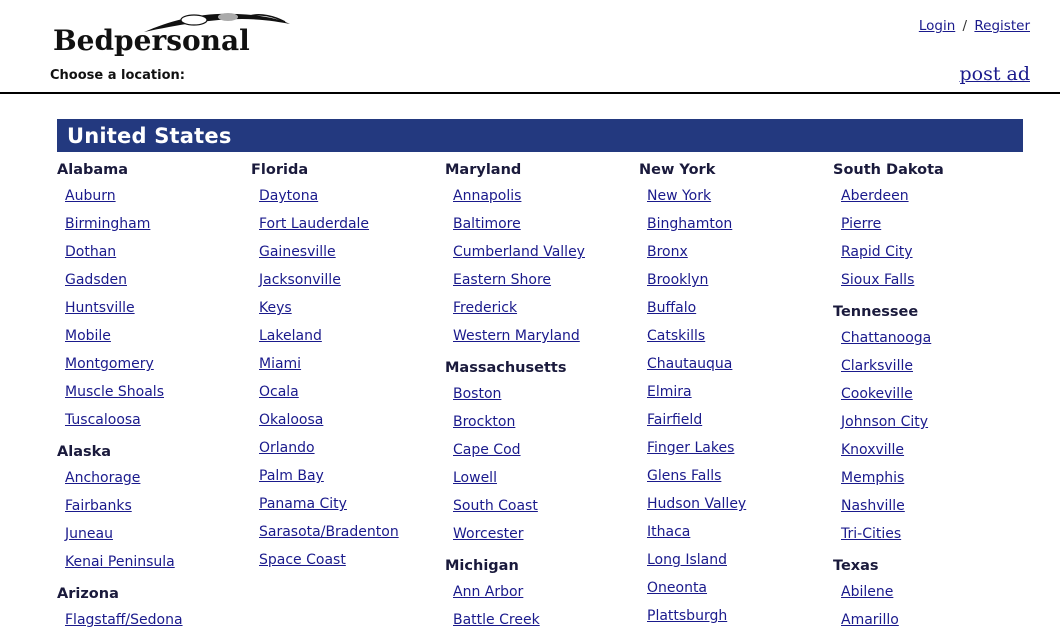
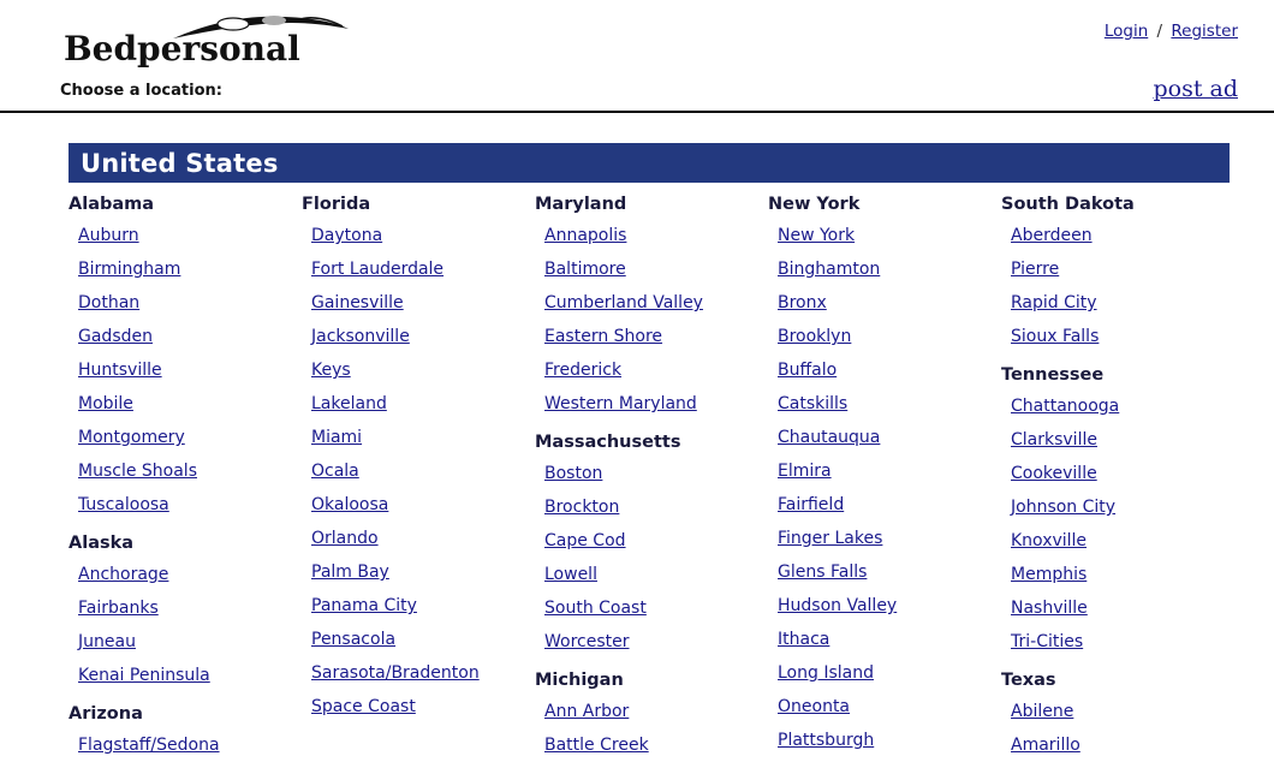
  Bedpersonal
  Login / Register
  Choose a location:
  post ad
  United States
  Alabama
  Auburn
  Birmingham
  Dothan
  Gadsden
  Huntsville
  Mobile
  Montgomery
  Muscle Shoals
  Tuscaloosa
  Alaska
  Anchorage
  Fairbanks
  Juneau
  Kenai Peninsula
  Arizona
  Flagstaff/Sedona
  Florida
  Daytona
  Fort Lauderdale
  Gainesville
  Jacksonville
  Keys
  Lakeland
  Miami
  Ocala
  Okaloosa
  Orlando
  Palm Bay
  Panama City
+ Pensacola
  Sarasota/Bradenton
  Space Coast
  Maryland
  Annapolis
  Baltimore
  Cumberland Valley
  Eastern Shore
  Frederick
  Western Maryland
  Massachusetts
  Boston
  Brockton
  Cape Cod
  Lowell
  South Coast
  Worcester
  Michigan
  Ann Arbor
  Battle Creek
  New York
  New York
  Binghamton
  Bronx
  Brooklyn
  Buffalo
  Catskills
  Chautauqua
  Elmira
  Fairfield
  Finger Lakes
  Glens Falls
  Hudson Valley
  Ithaca
  Long Island
  Oneonta
  Plattsburgh
  South Dakota
  Aberdeen
  Pierre
  Rapid City
  Sioux Falls
  Tennessee
  Chattanooga
  Clarksville
  Cookeville
  Johnson City
  Knoxville
  Memphis
  Nashville
  Tri-Cities
  Texas
  Abilene
  Amarillo
